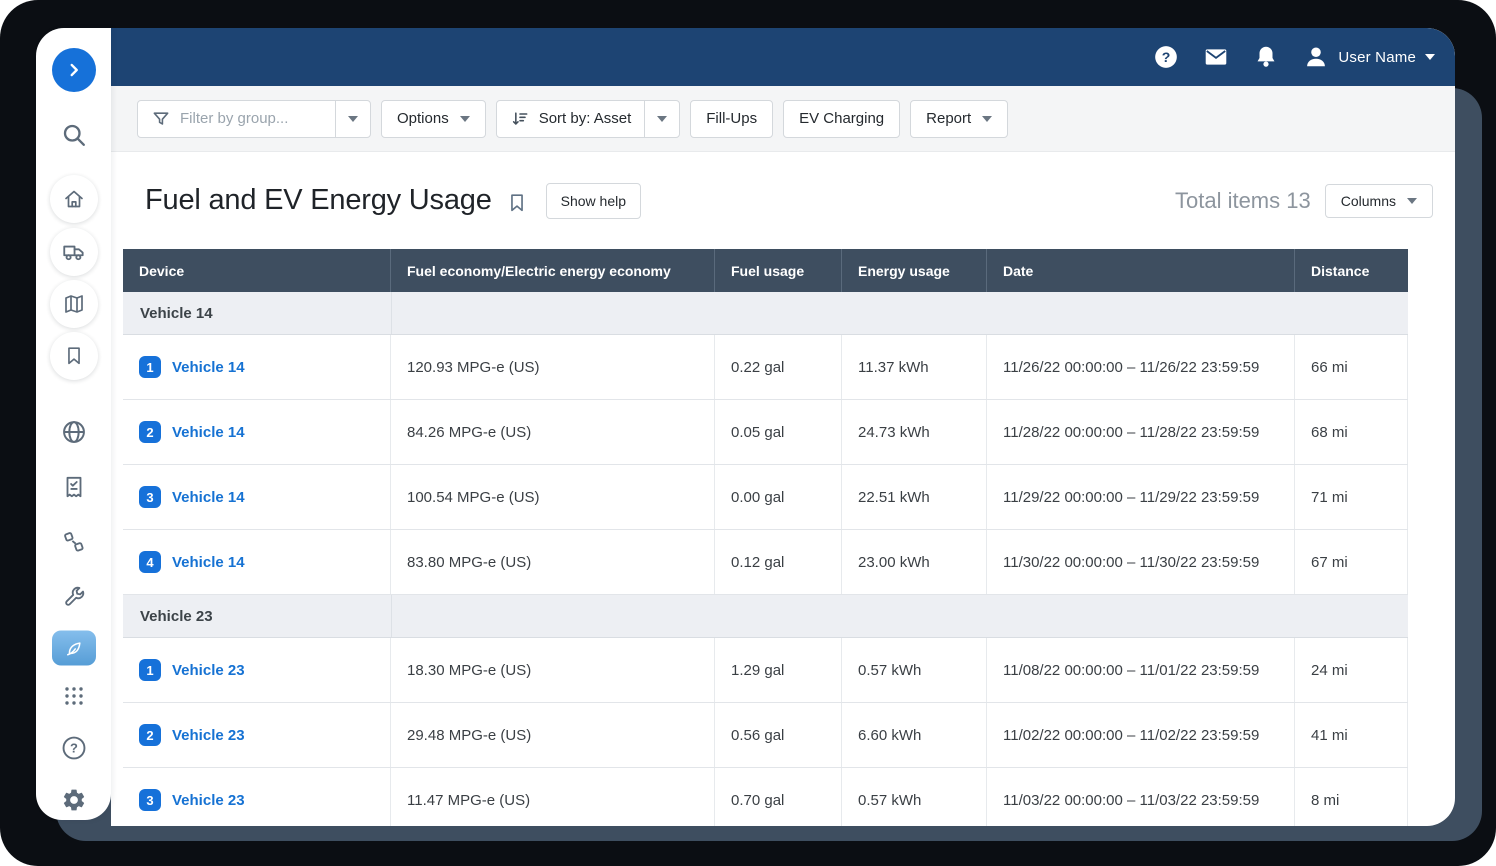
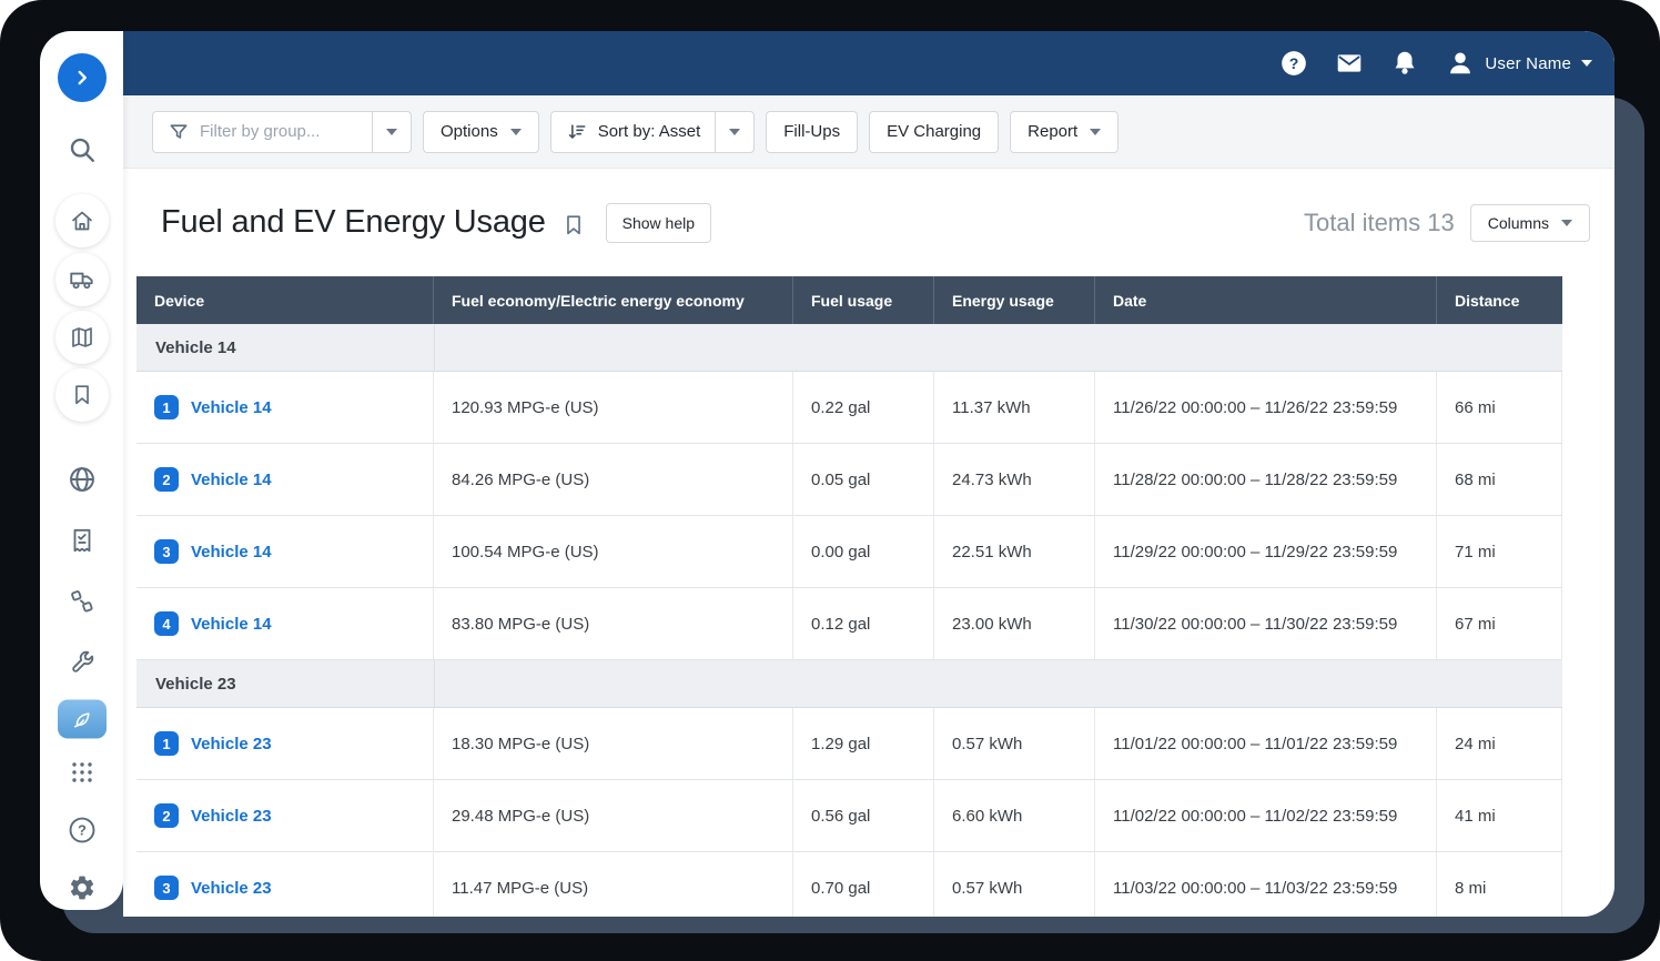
  ?
  User Name
  Filter by group...
  Options
  Sort by: Asset
  Fill-Ups
  EV Charging
  Report
  Fuel and EV Energy Usage
  Show help
  Total items 13
  Columns
  Device
  Fuel economy/Electric energy economy
  Fuel usage
  Energy usage
  Date
  Distance
  Vehicle 14
  1
  Vehicle 14
  120.93 MPG-e (US)
  0.22 gal
  11.37 kWh
  11/26/22 00:00:00 – 11/26/22 23:59:59
  66 mi
  2
  Vehicle 14
  84.26 MPG-e (US)
  0.05 gal
  24.73 kWh
  11/28/22 00:00:00 – 11/28/22 23:59:59
  68 mi
  3
  Vehicle 14
  100.54 MPG-e (US)
  0.00 gal
  22.51 kWh
  11/29/22 00:00:00 – 11/29/22 23:59:59
  71 mi
  4
  Vehicle 14
  83.80 MPG-e (US)
  0.12 gal
  23.00 kWh
  11/30/22 00:00:00 – 11/30/22 23:59:59
  67 mi
  Vehicle 23
  1
  Vehicle 23
  18.30 MPG-e (US)
  1.29 gal
  0.57 kWh
- 11/08/22 00:00:00 – 11/01/22 23:59:59
+ 11/01/22 00:00:00 – 11/01/22 23:59:59
  24 mi
  2
  Vehicle 23
  29.48 MPG-e (US)
  0.56 gal
  6.60 kWh
  11/02/22 00:00:00 – 11/02/22 23:59:59
  41 mi
  3
  Vehicle 23
  11.47 MPG-e (US)
  0.70 gal
  0.57 kWh
  11/03/22 00:00:00 – 11/03/22 23:59:59
  8 mi
  ?
